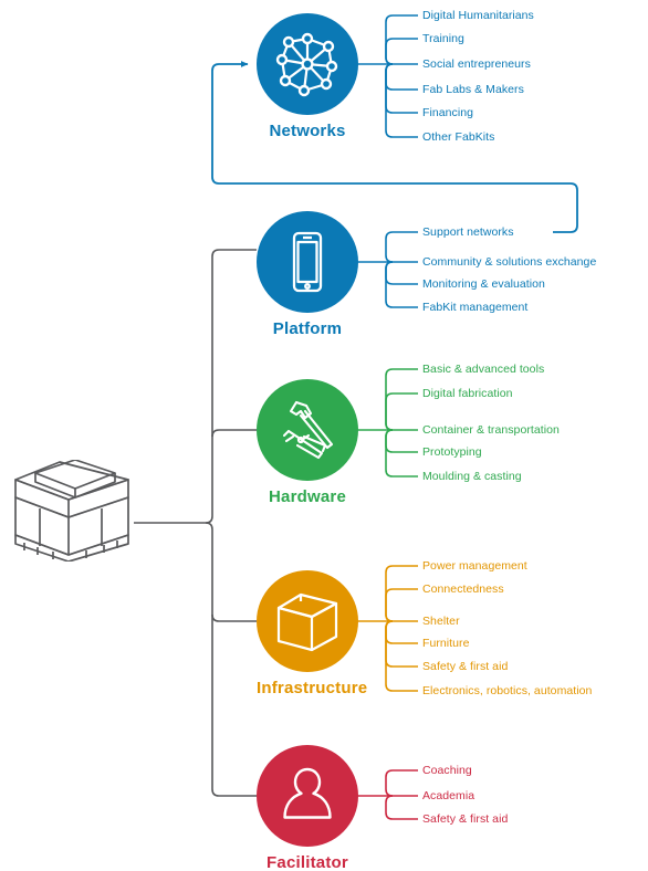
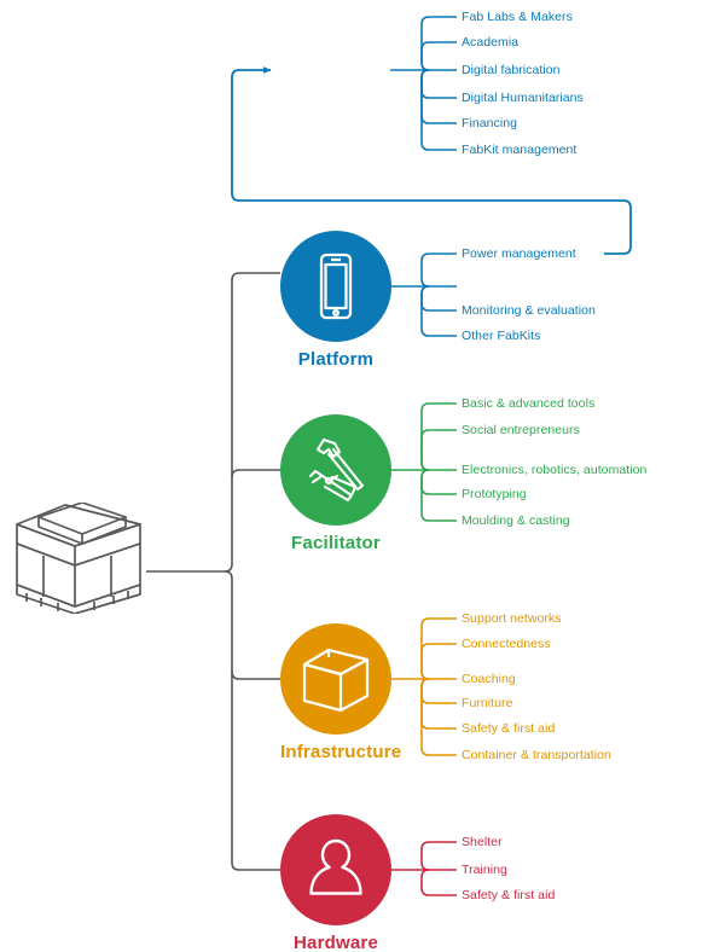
- Networks
- Digital Humanitarians
+ Fab Labs & Makers
- Training
+ Academia
- Social entrepreneurs
+ Digital fabrication
- Fab Labs & Makers
+ Digital Humanitarians
  Financing
- Other FabKits
+ FabKit management
  Platform
- Support networks
+ Power management
- Community & solutions exchange
  Monitoring & evaluation
- FabKit management
+ Other FabKits
- Hardware
+ Facilitator
  Basic & advanced tools
- Digital fabrication
+ Social entrepreneurs
- Container & transportation
+ Electronics, robotics, automation
  Prototyping
  Moulding & casting
  Infrastructure
- Power management
+ Support networks
  Connectedness
- Shelter
+ Coaching
  Furniture
  Safety & first aid
- Electronics, robotics, automation
+ Container & transportation
- Facilitator
+ Hardware
- Coaching
+ Shelter
- Academia
+ Training
  Safety & first aid
